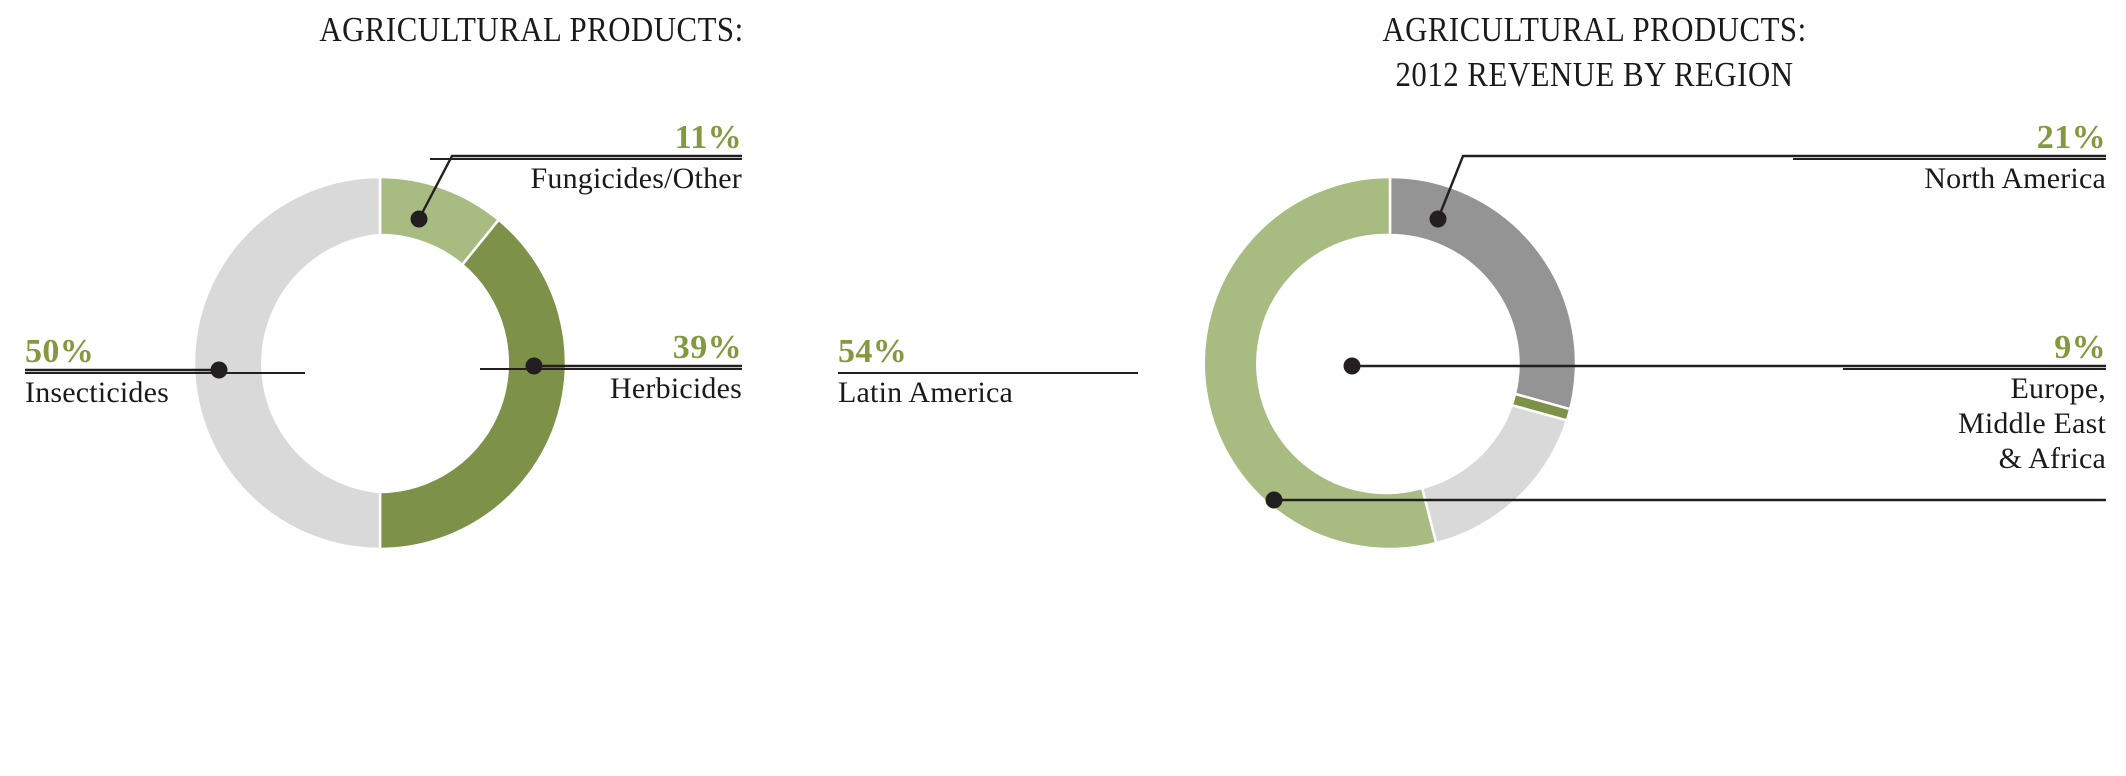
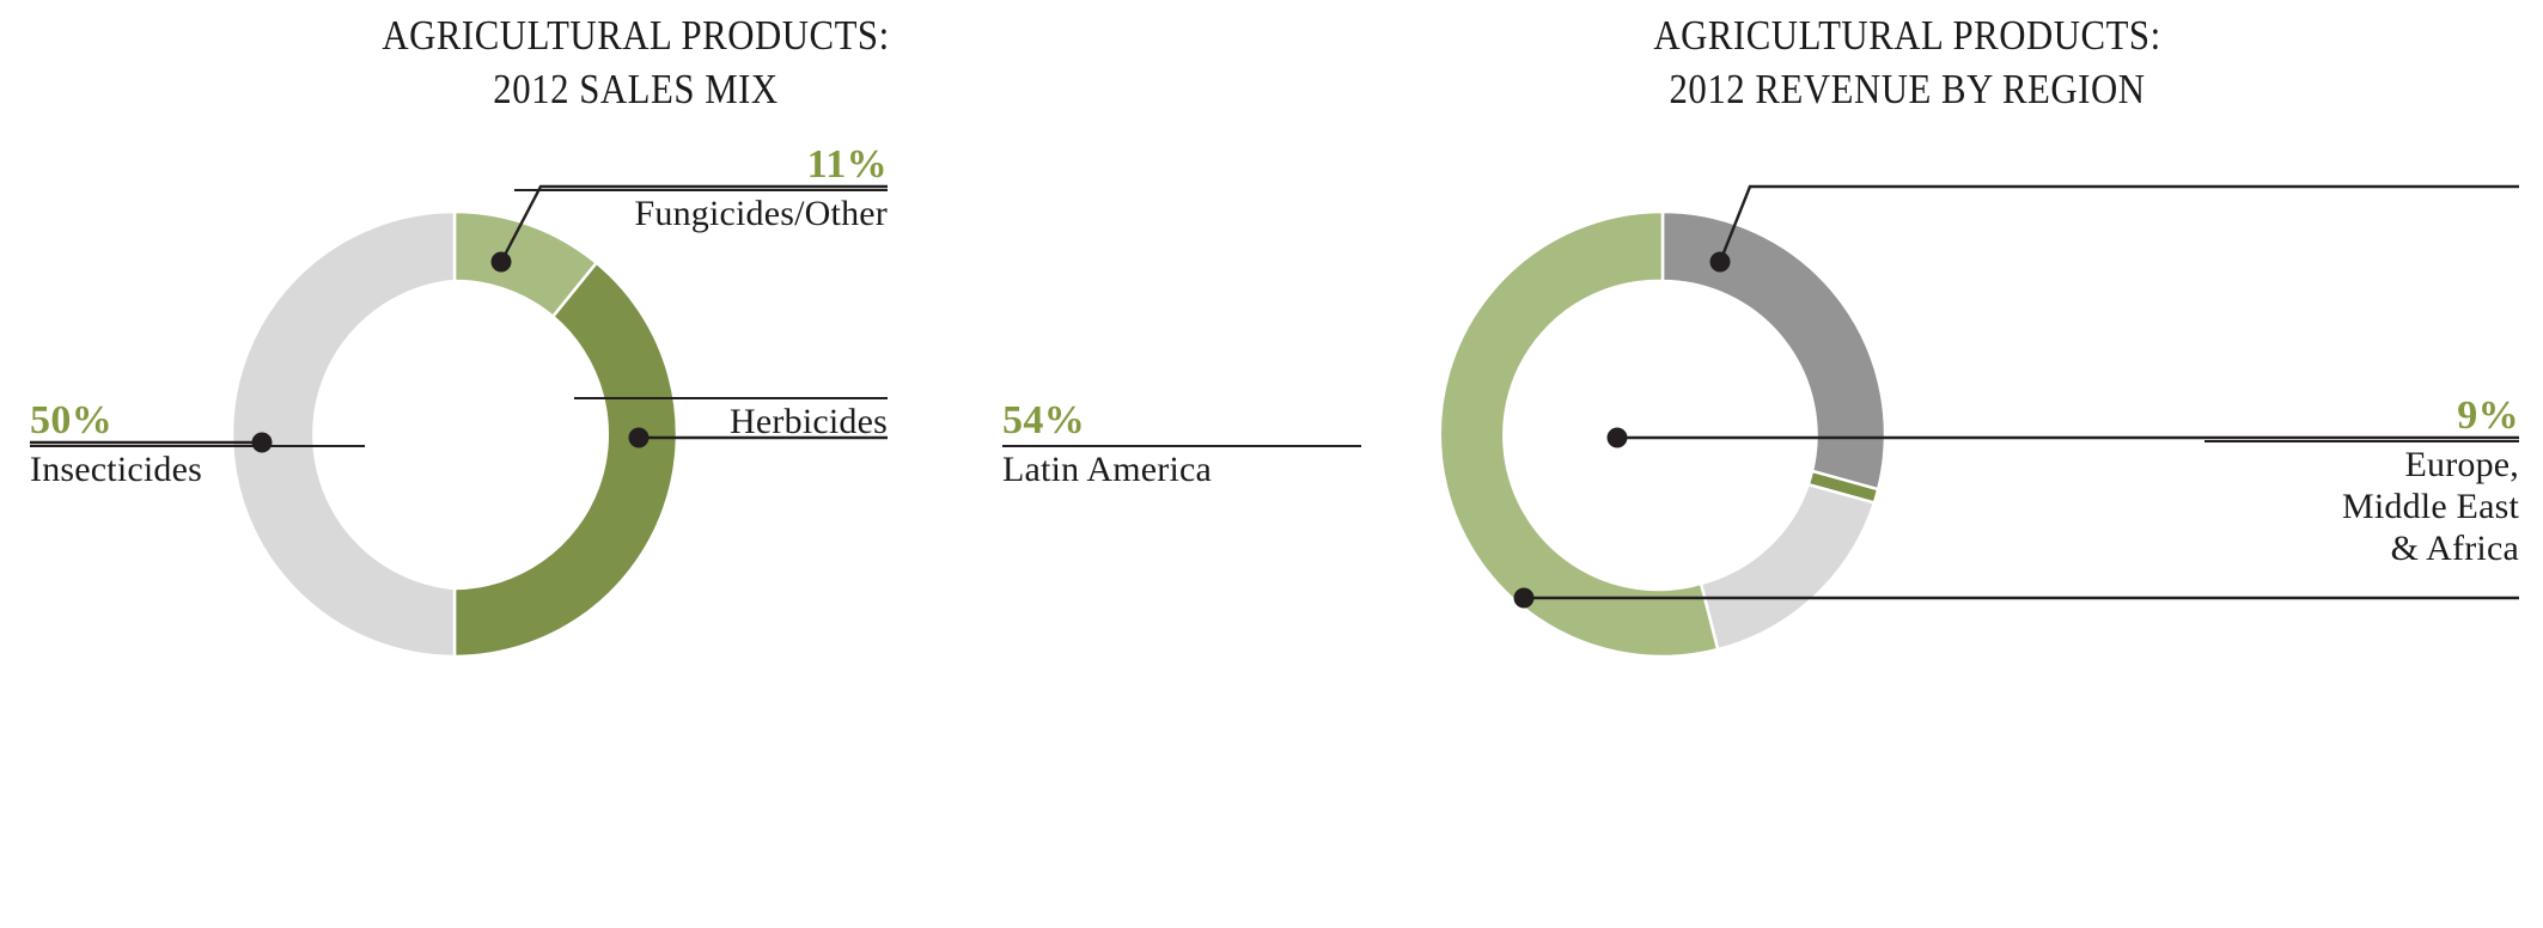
  AGRICULTURAL PRODUCTS:
+ 2012 SALES MIX
  11%
  Fungicides/Other
- 39%
  Herbicides
  50%
  Insecticides
  AGRICULTURAL PRODUCTS:
  2012 REVENUE BY REGION
- 21%
- North America
  9%
  Europe,
  Middle East
  & Africa
  54%
  Latin America
